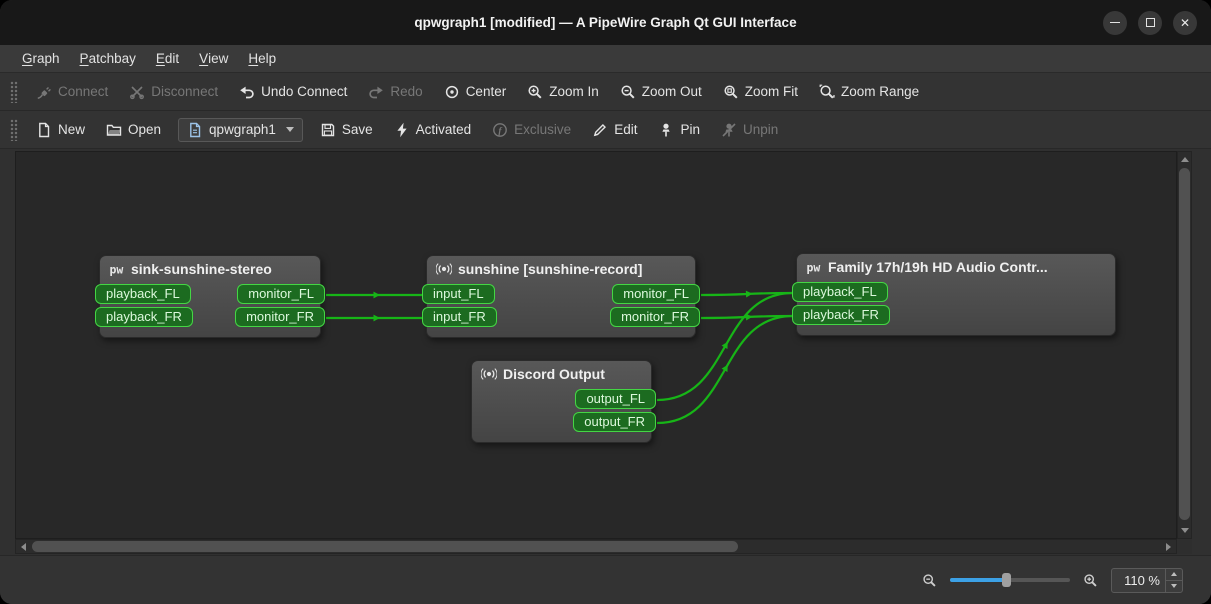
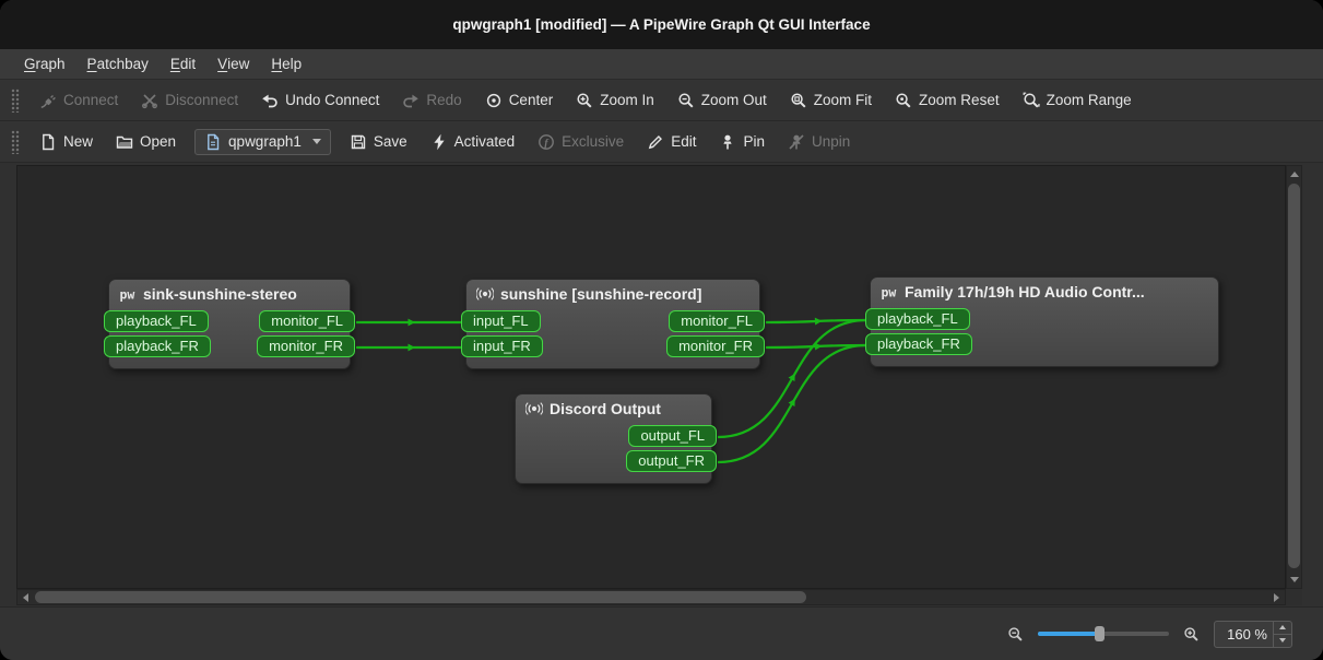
  qpwgraph1 [modified] — A PipeWire Graph Qt GUI Interface
- ✕
  G
  raph
  P
  atchbay
  E
  dit
  V
  iew
  H
  elp
  Connect
  Disconnect
  Undo Connect
  Redo
  Center
  Zoom In
  Zoom Out
  Zoom Fit
+ Zoom Reset
  Zoom Range
  New
  Open
  qpwgraph1
  Save
  Activated
  f
  Exclusive
  Edit
  Pin
  Unpin
  pw
  sink-sunshine-stereo
  playback_FL
  playback_FR
  monitor_FL
  monitor_FR
  sunshine [sunshine-record]
  input_FL
  input_FR
  monitor_FL
  monitor_FR
  pw
  Family 17h/19h HD Audio Contr...
  playback_FL
  playback_FR
  Discord Output
  output_FL
  output_FR
- 110 %
+ 160 %
